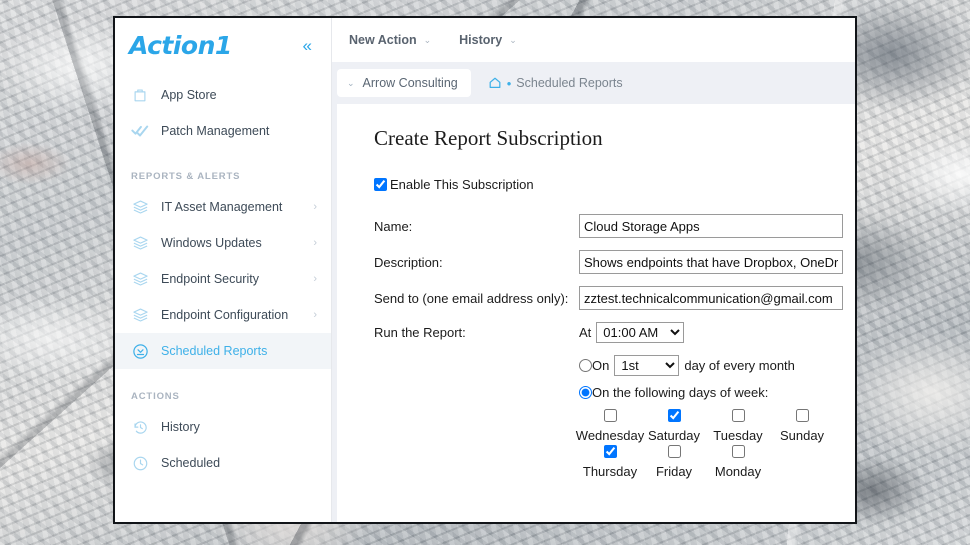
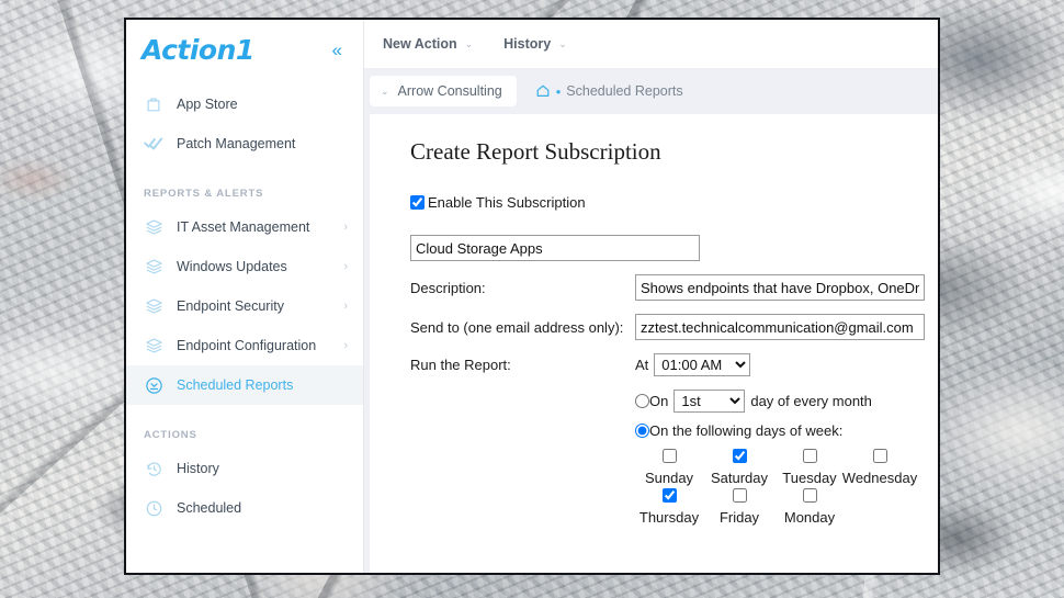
  Action1
  «
  App Store
  Patch Management
  REPORTS & ALERTS
  IT Asset Management
  ›
  Windows Updates
  ›
  Endpoint Security
  ›
  Endpoint Configuration
  ›
  Scheduled Reports
  ACTIONS
  History
  Scheduled
  New Action
  ⌄
  History
  ⌄
  ⌄
  Arrow Consulting
  •
  Scheduled Reports
  Create Report Subscription
  Enable This Subscription
- Name:
  Cloud Storage Apps
  Description:
  Send to (one email address only):
  zztest.technicalcommunication@gmail.com
  Run the Report:
  At
  01:00 AM
  On
  1st
  day of every month
  On the following days of week:
- Wednesday
+ Sunday
  Saturday
  Tuesday
- Sunday
+ Wednesday
  Thursday
  Friday
  Monday
